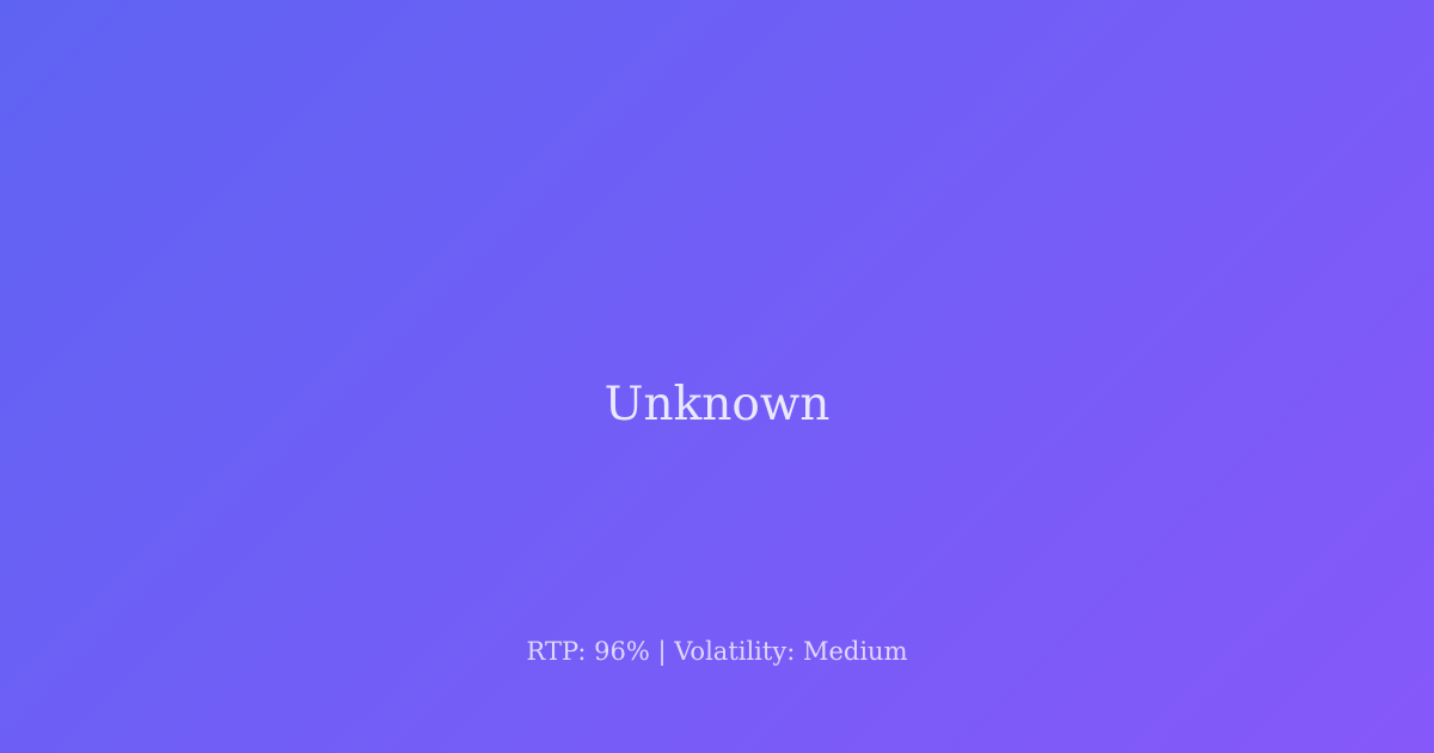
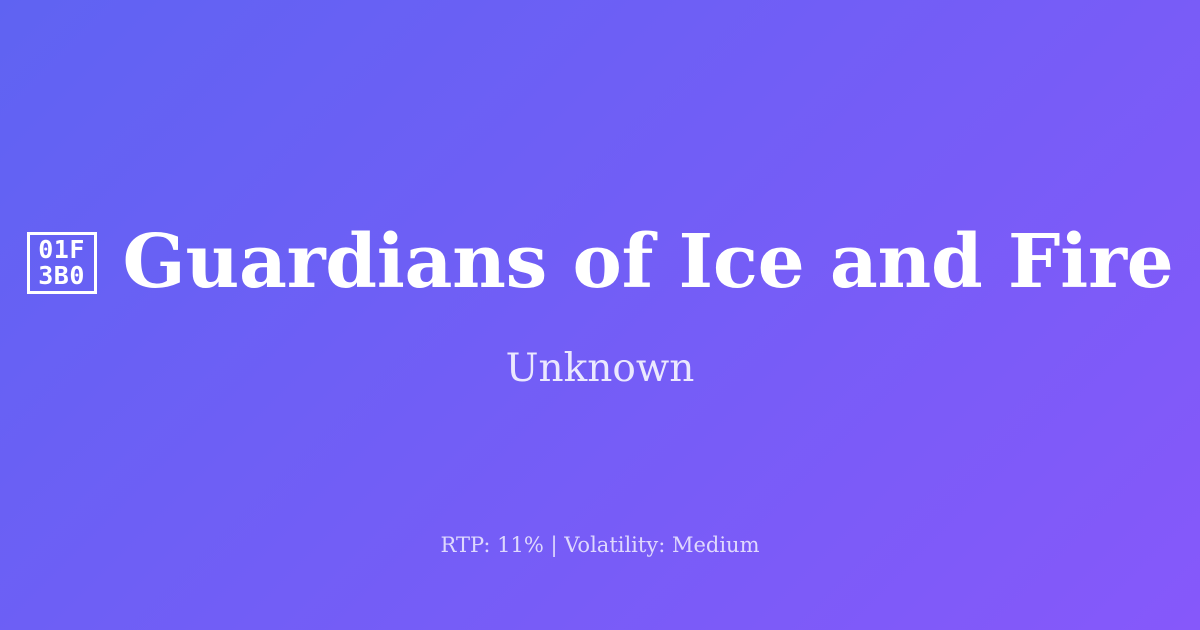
+ 01F
+ 3B0
+ Guardians of Ice and Fire
  Unknown
- RTP: 96% | Volatility: Medium
+ RTP: 11% | Volatility: Medium
